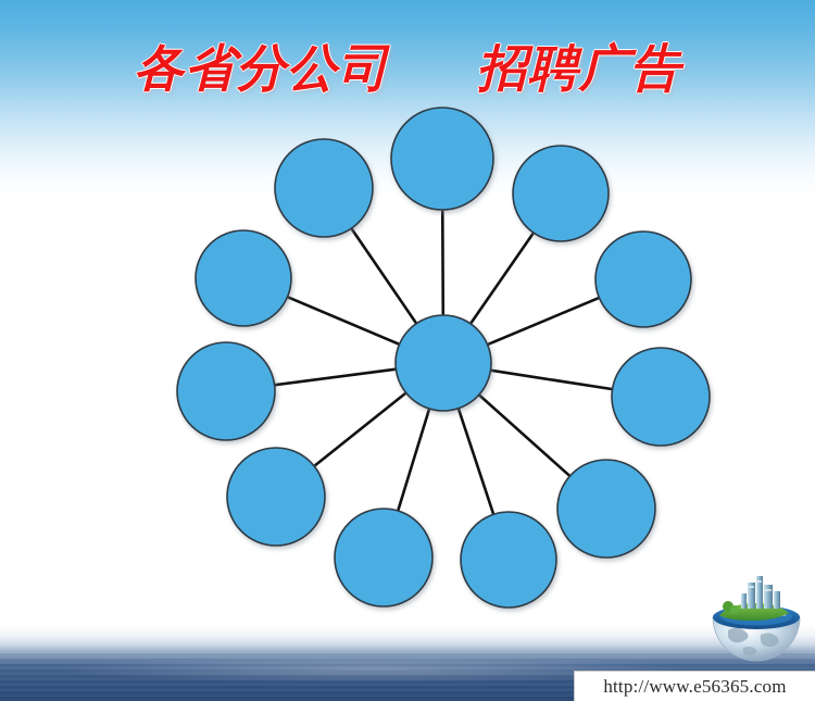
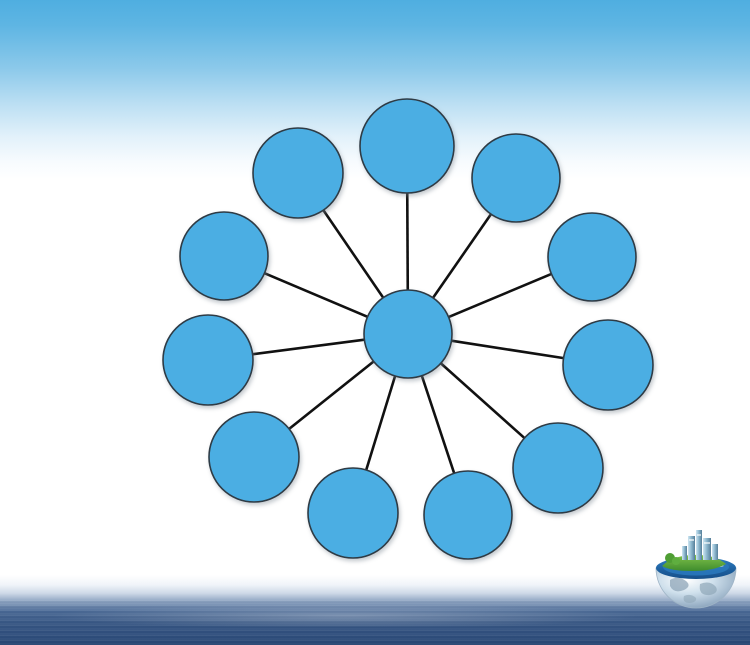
- 各省分公司 招聘广告
- http://www.e56365.com
